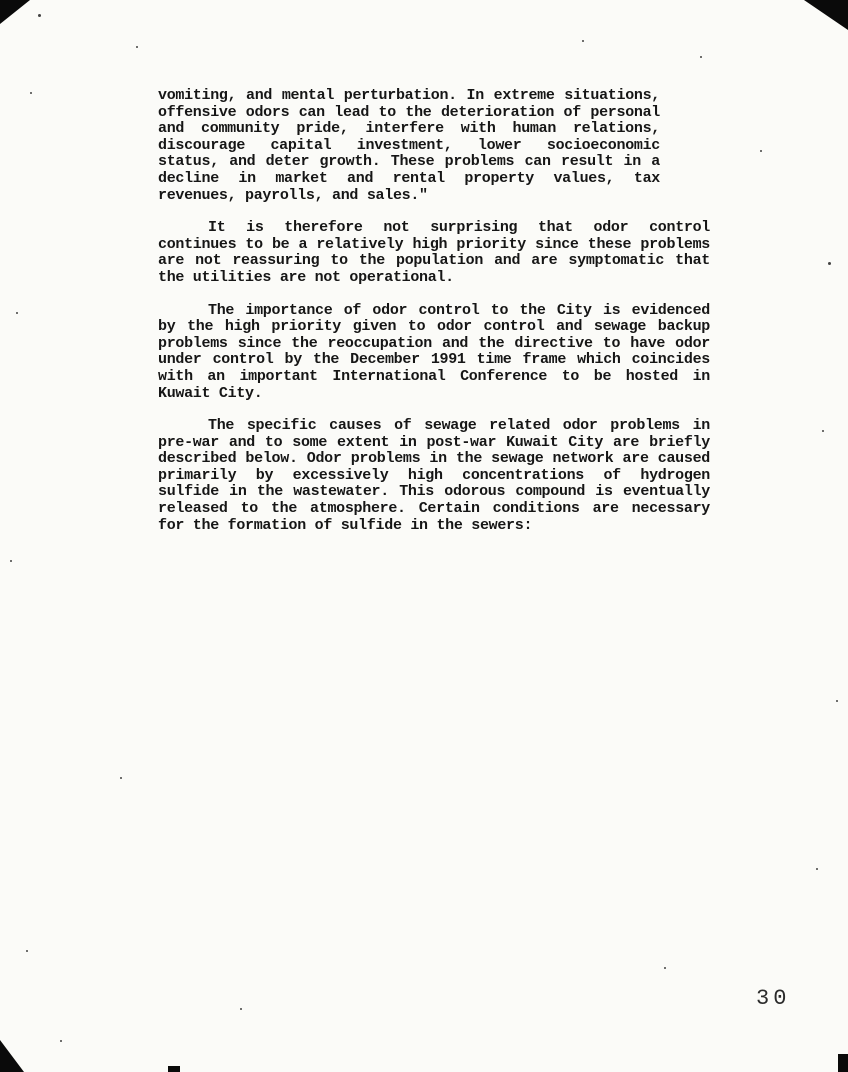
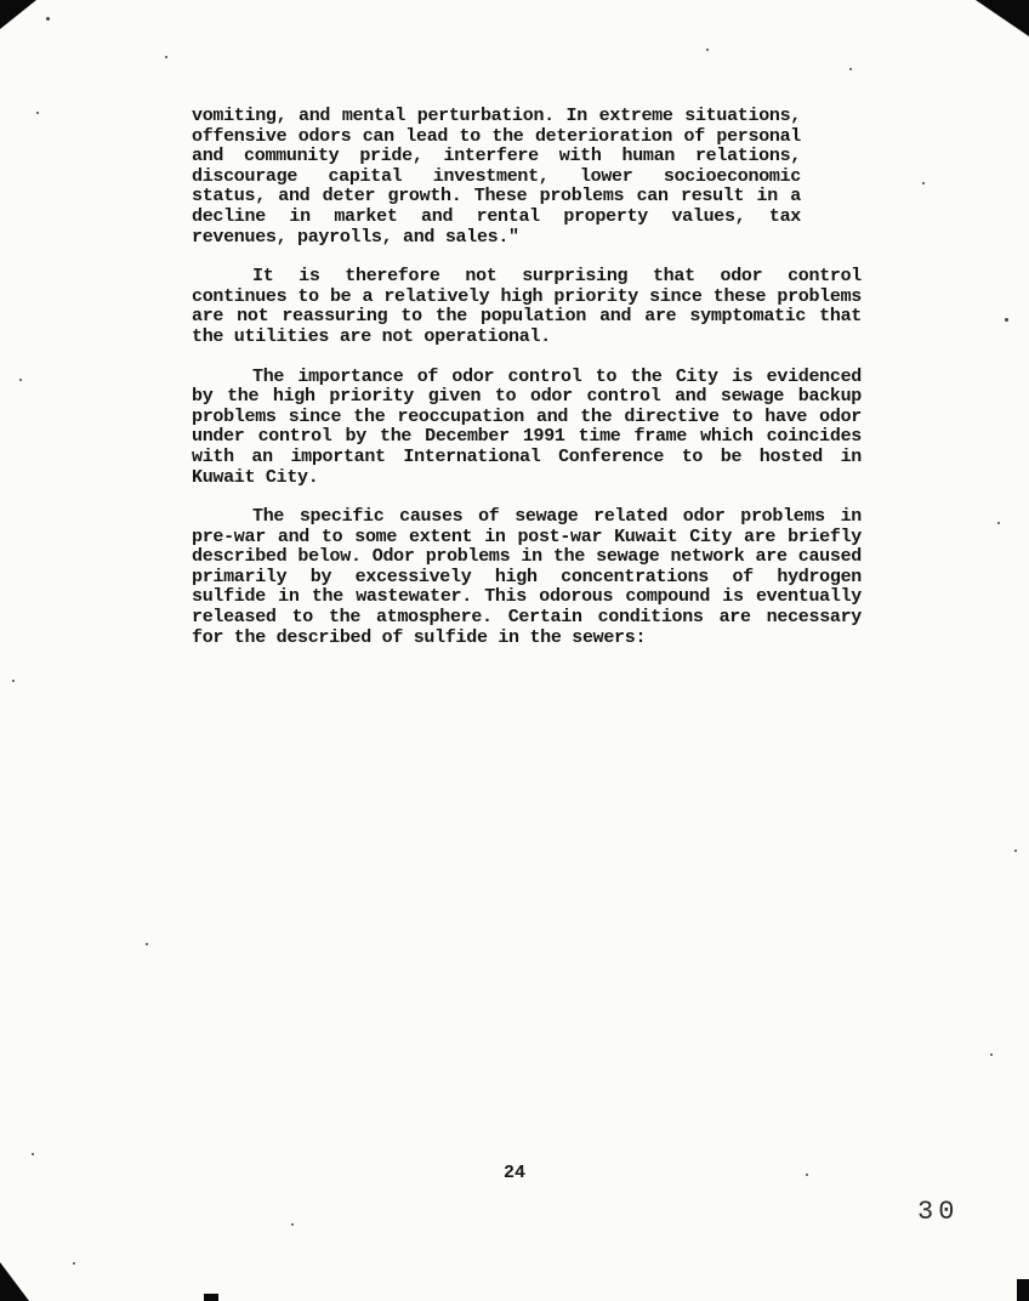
  vomiting, and mental perturbation. In extreme situations, offensive odors can lead to the deterioration of personal and community pride, interfere with human relations, discourage capital investment, lower socioeconomic status, and deter growth. These problems can result in a decline in market and rental property values, tax revenues, payrolls, and sales."
  It is therefore not surprising that odor control continues to be a relatively high priority since these problems are not reassuring to the population and are symptomatic that the utilities are not operational.
  The importance of odor control to the City is evidenced by the high priority given to odor control and sewage backup problems since the reoccupation and the directive to have odor under control by the December 1991 time frame which coincides with an important International Conference to be hosted in Kuwait City.
- The specific causes of sewage related odor problems in pre-war and to some extent in post-war Kuwait City are briefly described below. Odor problems in the sewage network are caused primarily by excessively high concentrations of hydrogen sulfide in the wastewater. This odorous compound is eventually released to the atmosphere. Certain conditions are necessary for the formation of sulfide in the sewers:
+ The specific causes of sewage related odor problems in pre-war and to some extent in post-war Kuwait City are briefly described below. Odor problems in the sewage network are caused primarily by excessively high concentrations of hydrogen sulfide in the wastewater. This odorous compound is eventually released to the atmosphere. Certain conditions are necessary for the described of sulfide in the sewers:
+ 24
  30
